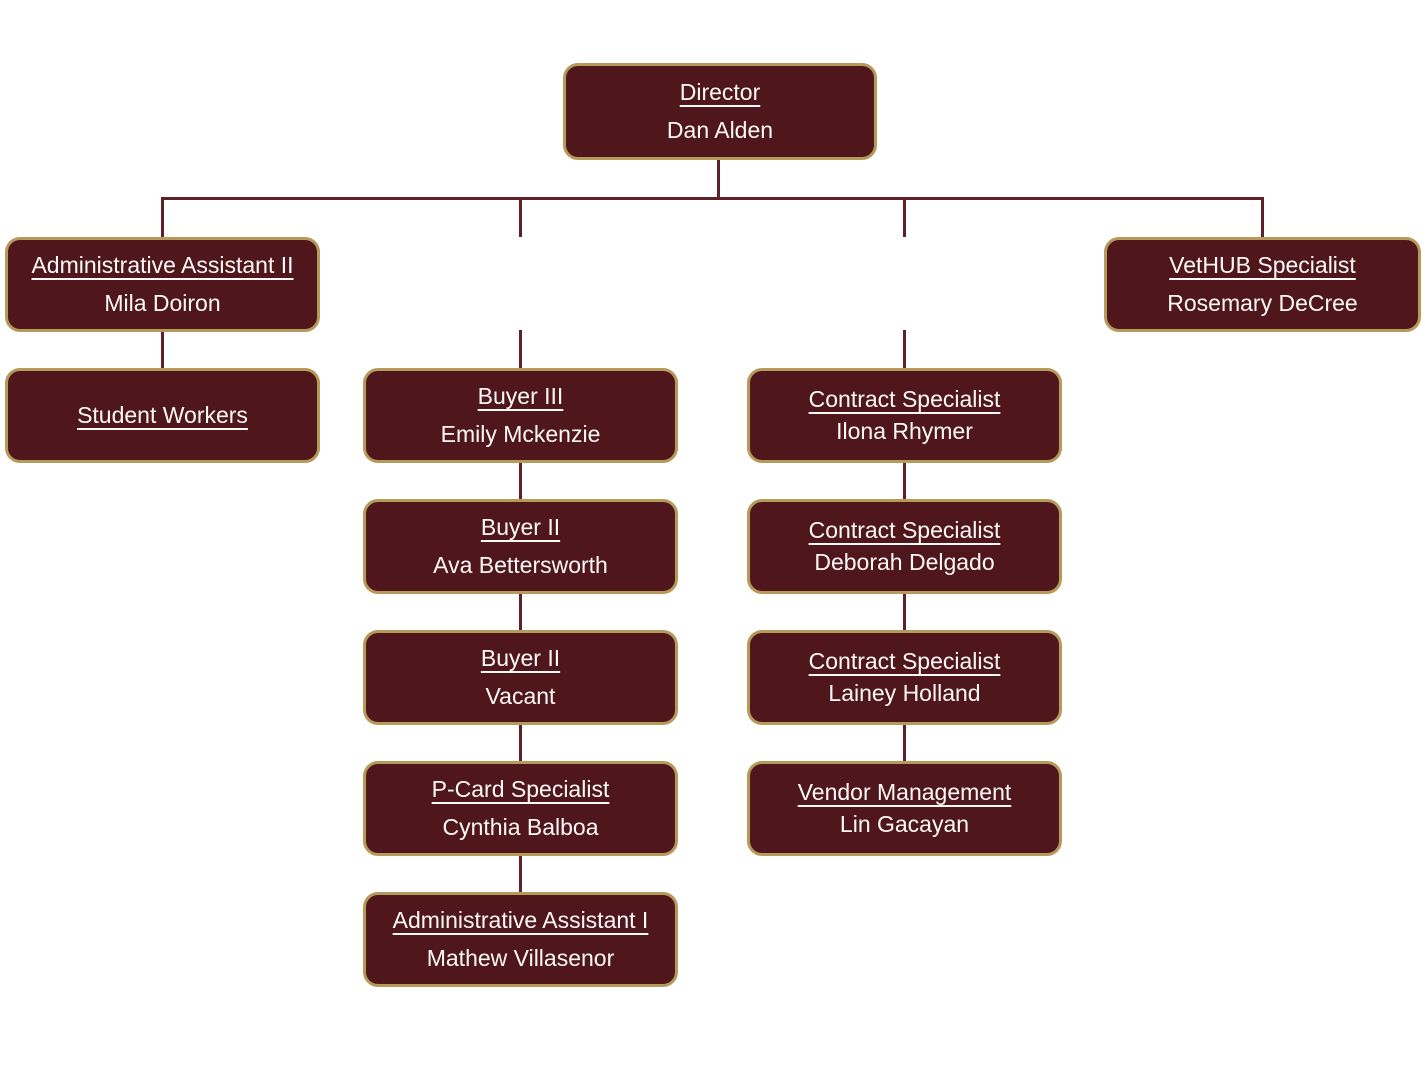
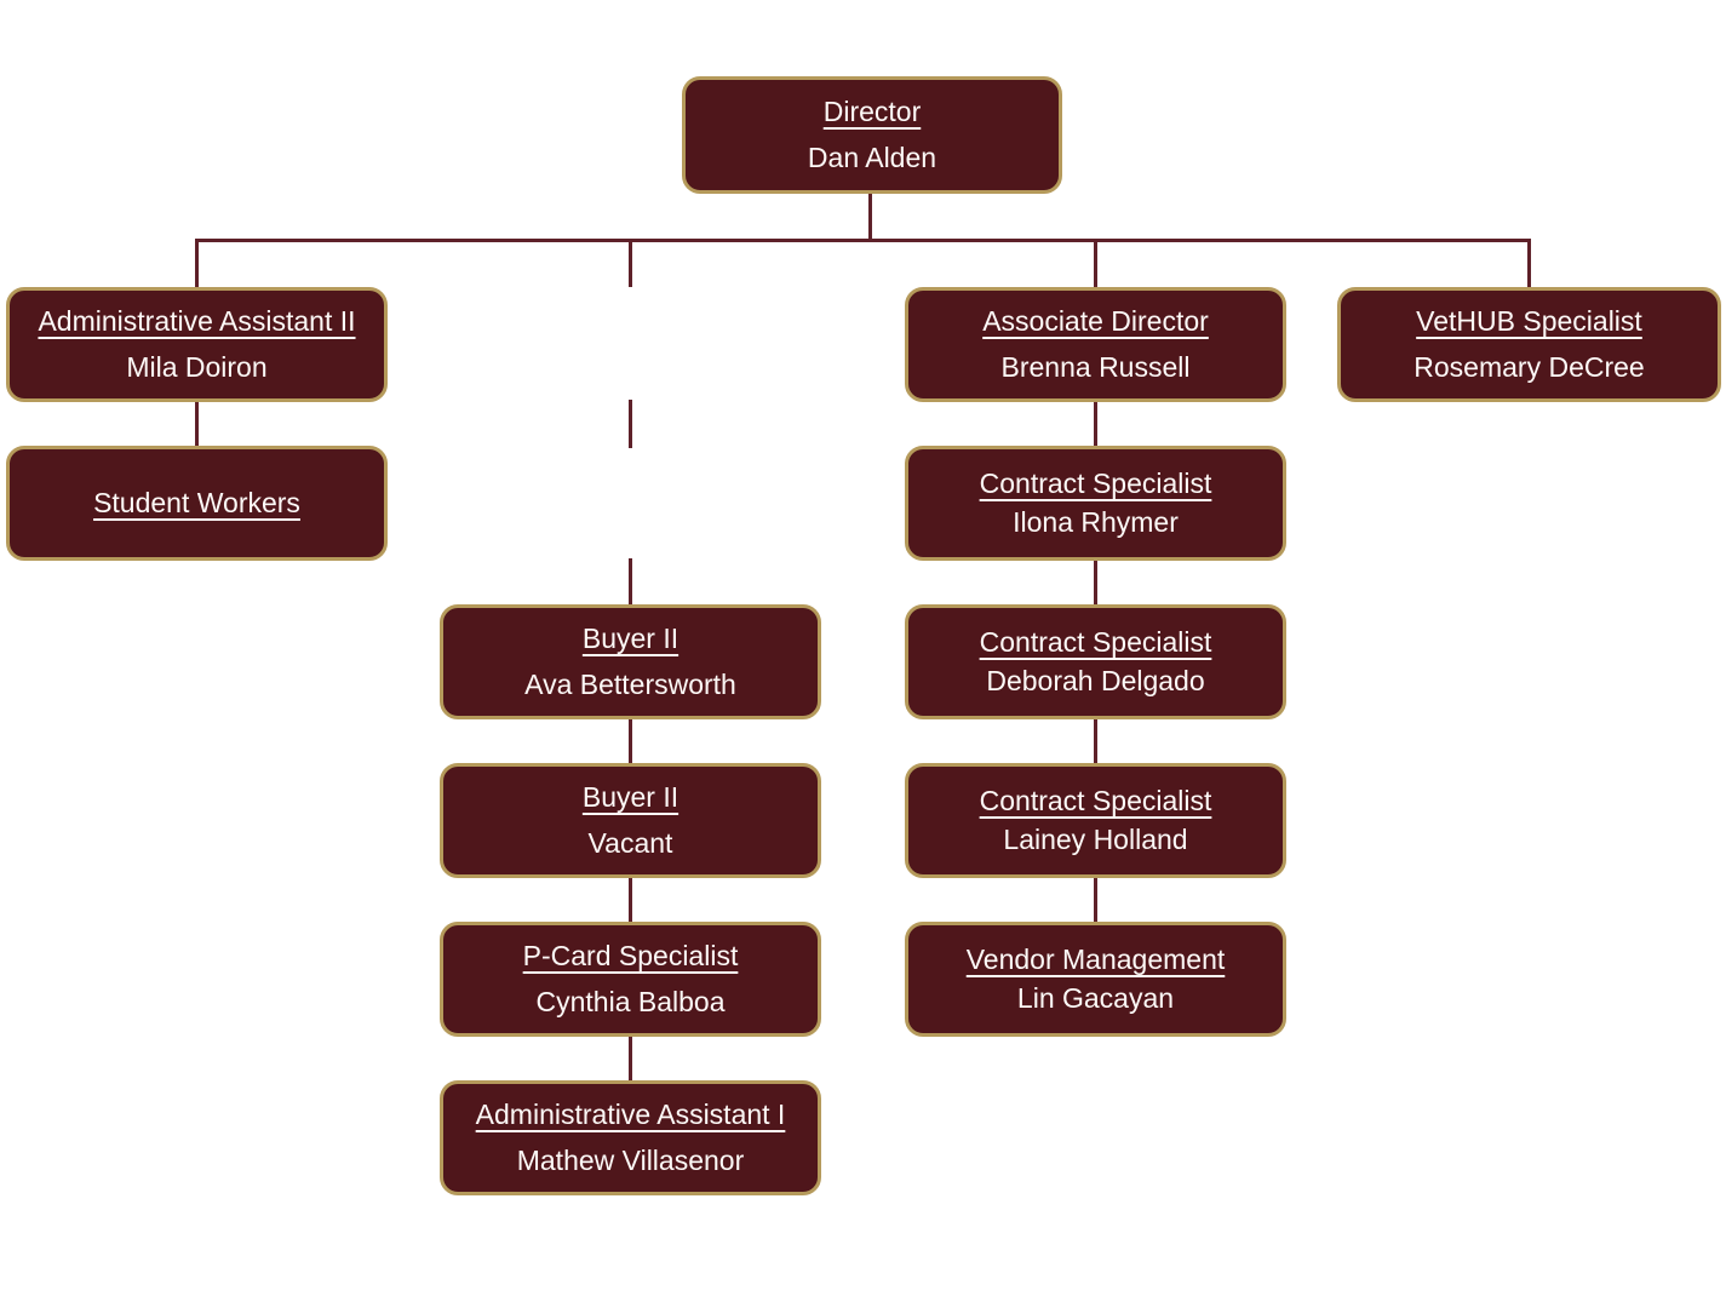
  Director
  Dan Alden
  Administrative Assistant II
  Mila Doiron
+ Associate Director
+ Brenna Russell
  VetHUB Specialist
  Rosemary DeCree
  Student Workers
- Buyer III
- Emily Mckenzie
  Contract Specialist
  Ilona Rhymer
  Buyer II
  Ava Bettersworth
  Contract Specialist
  Deborah Delgado
  Buyer II
  Vacant
  Contract Specialist
  Lainey Holland
  P-Card Specialist
  Cynthia Balboa
  Vendor Management
  Lin Gacayan
  Administrative Assistant I
  Mathew Villasenor
